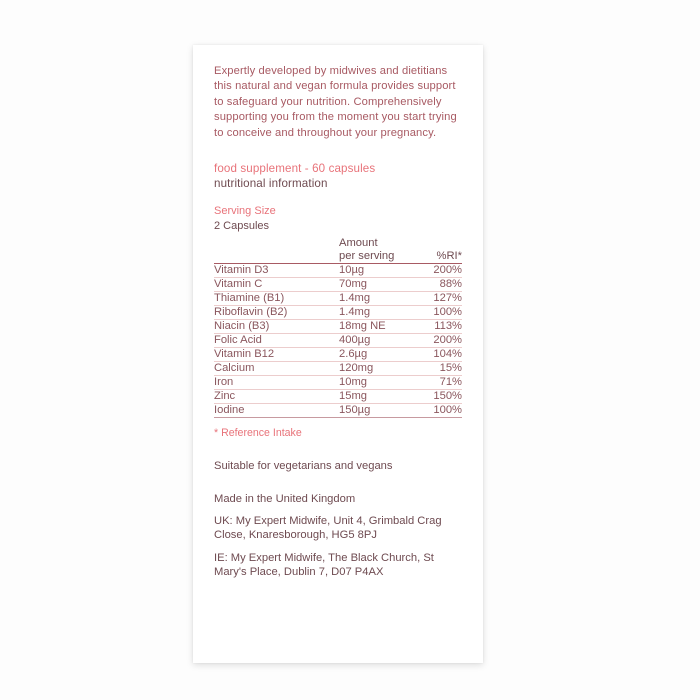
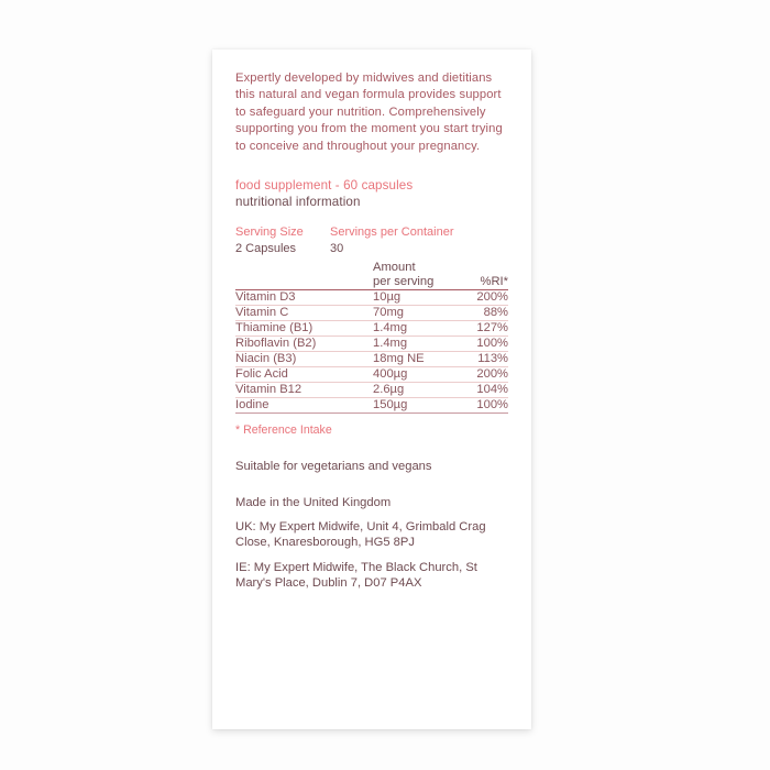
  Expertly developed by midwives and dietitians this natural and vegan formula provides support to safeguard your nutrition. Comprehensively supporting you from the moment you start trying to conceive and throughout your pregnancy.
  food supplement - 60 capsules
  nutritional information
  Serving Size
  2 Capsules
+ Servings per Container
+ 30
  	Amount per serving	%RI*
  Vitamin D3	10µg	200%
  Vitamin C	70mg	88%
  Thiamine (B1)	1.4mg	127%
  Riboflavin (B2)	1.4mg	100%
  Niacin (B3)	18mg NE	113%
  Folic Acid	400µg	200%
  Vitamin B12	2.6µg	104%
- Calcium	120mg	15%
- Iron	10mg	71%
- Zinc	15mg	150%
  Iodine	150µg	100%
  * Reference Intake
  Suitable for vegetarians and vegans
  Made in the United Kingdom
  UK: My Expert Midwife, Unit 4, Grimbald Crag Close, Knaresborough, HG5 8PJ
  IE: My Expert Midwife, The Black Church, St Mary's Place, Dublin 7, D07 P4AX
